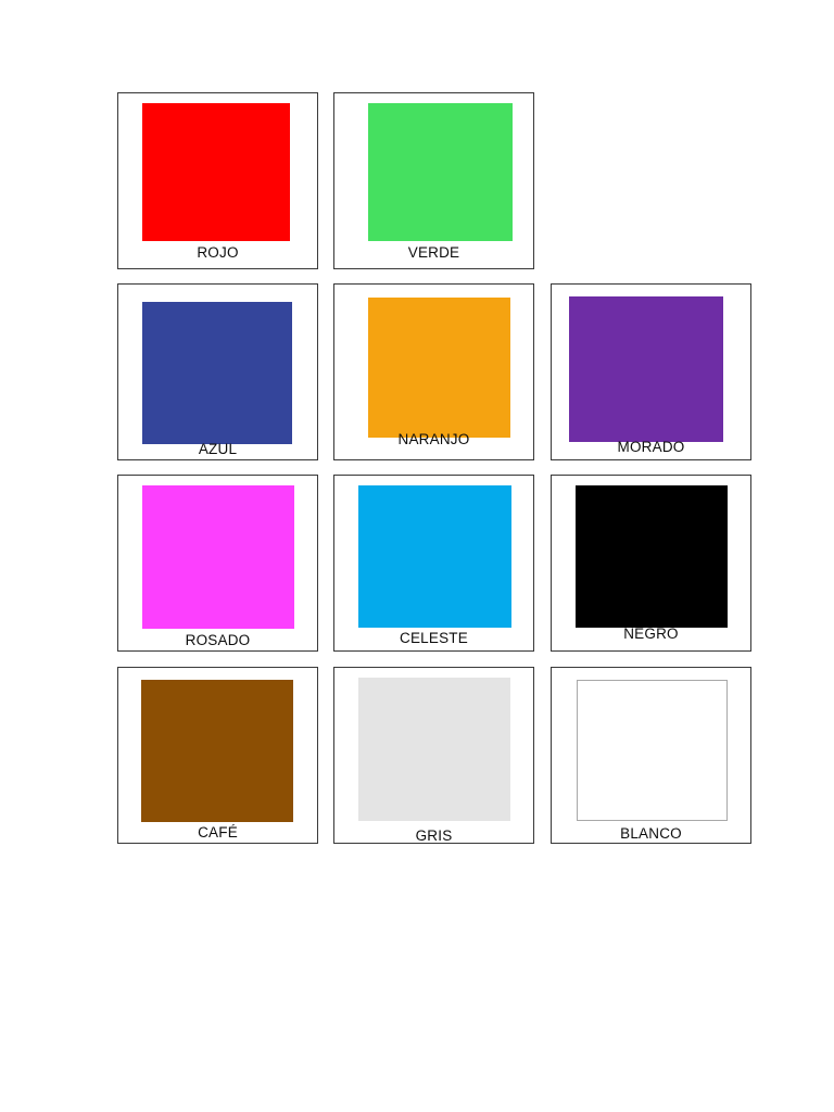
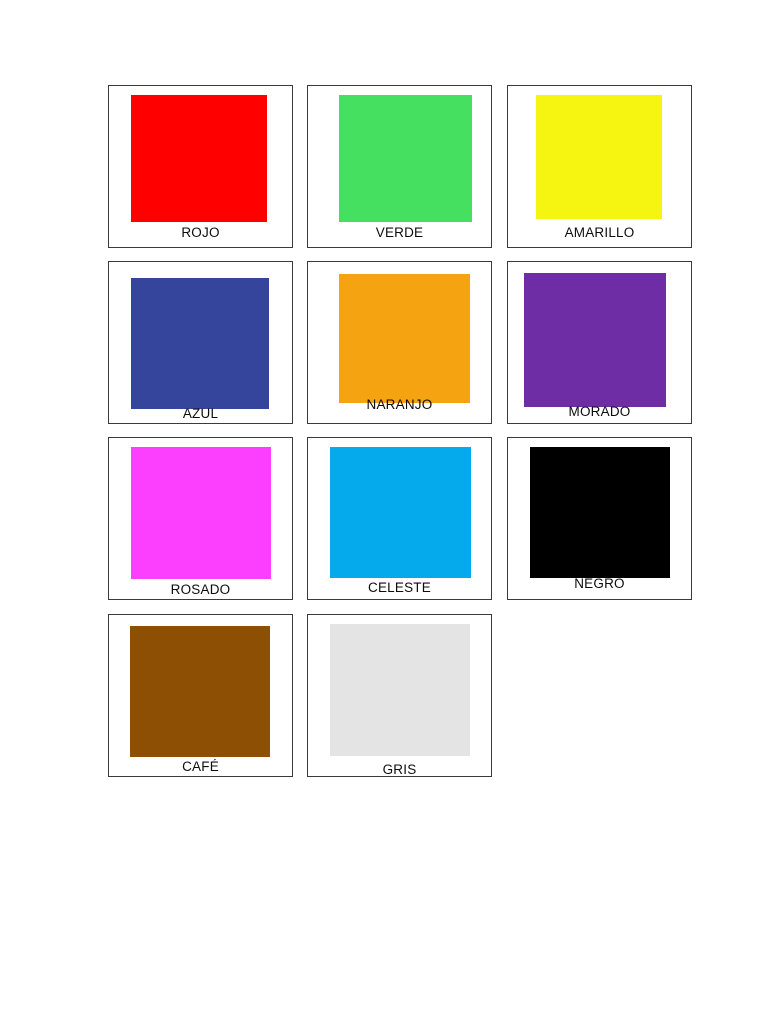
  ROJO
  VERDE
+ AMARILLO
  AZUL
  NARANJO
  MORADO
  ROSADO
  CELESTE
  NEGRO
  CAFÉ
  GRIS
- BLANCO
